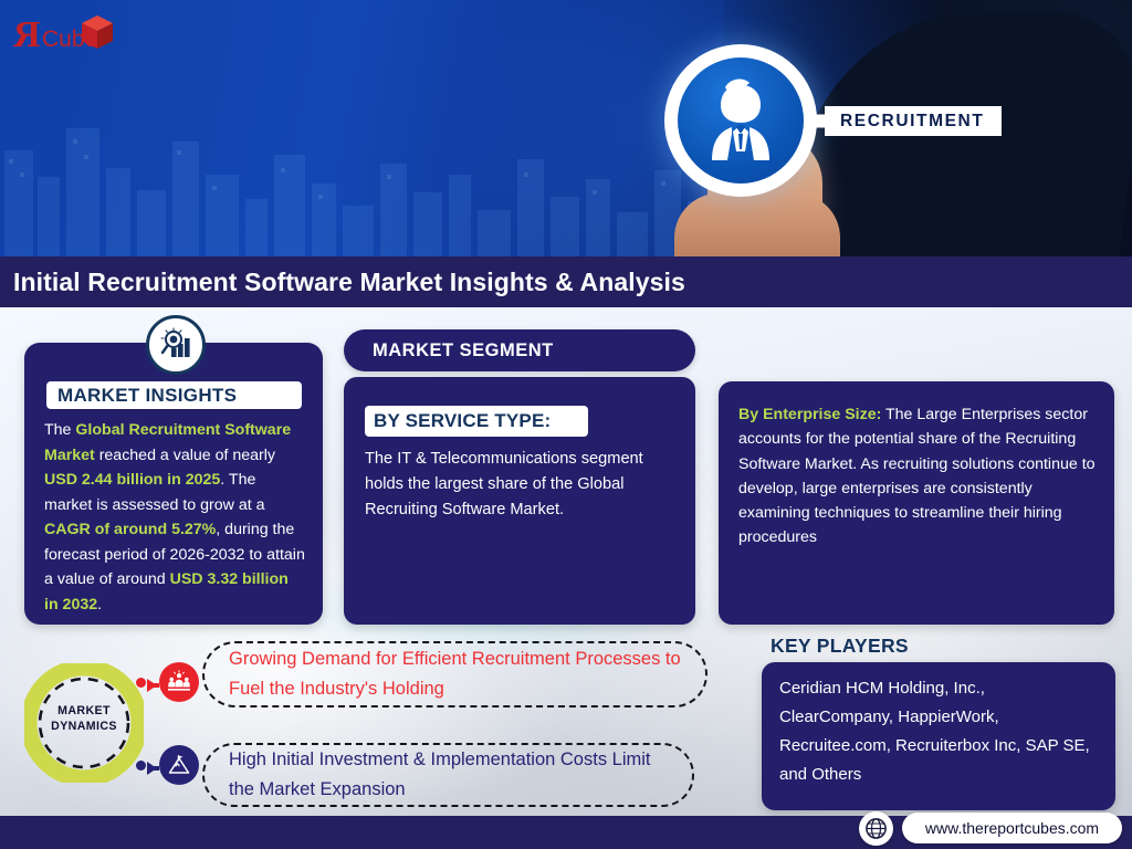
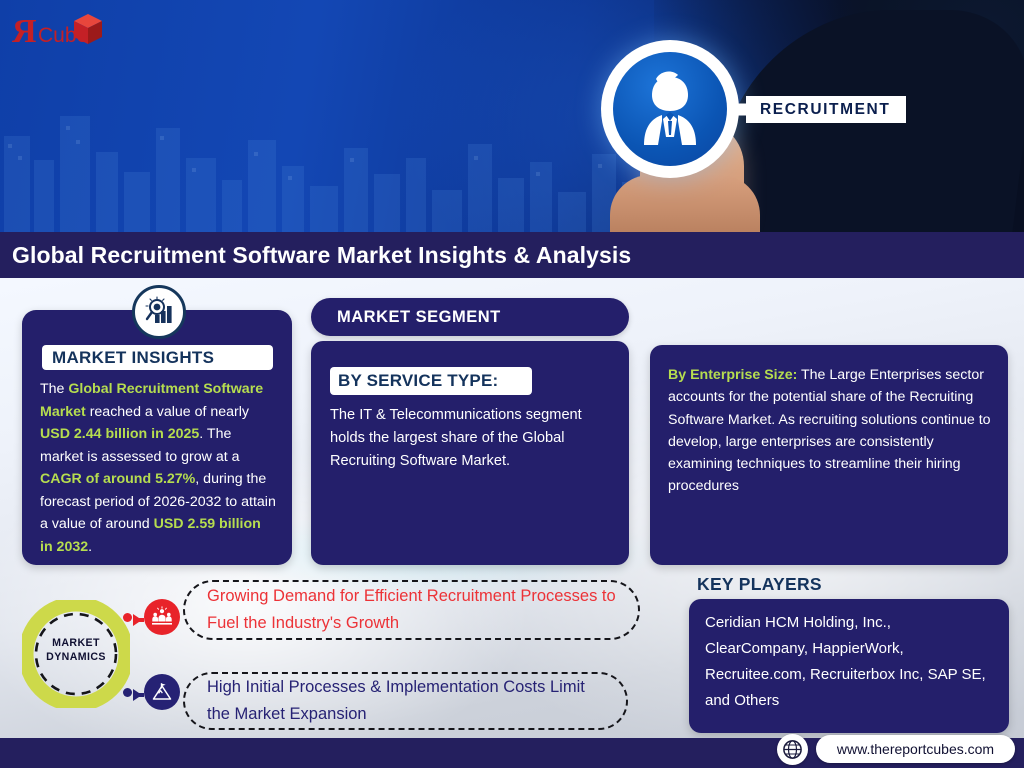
  RECRUITMENT
  Я
  Cub
- Initial Recruitment Software Market Insights & Analysis
+ Global Recruitment Software Market Insights & Analysis
  MARKET INSIGHTS
- The Global Recruitment Software Market reached a value of nearly USD 2.44 billion in 2025. The market is assessed to grow at a CAGR of around 5.27%, during the forecast period of 2026-2032 to attain a value of around USD 3.32 billion in 2032.
+ The Global Recruitment Software Market reached a value of nearly USD 2.44 billion in 2025. The market is assessed to grow at a CAGR of around 5.27%, during the forecast period of 2026-2032 to attain a value of around USD 2.59 billion in 2032.
  MARKET SEGMENT
  BY SERVICE TYPE:
  The IT & Telecommunications segment holds the largest share of the Global Recruiting Software Market.
  By Enterprise Size: The Large Enterprises sector accounts for the potential share of the Recruiting Software Market. As recruiting solutions continue to develop, large enterprises are consistently examining techniques to streamline their hiring procedures
  MARKET
  DYNAMICS
- Growing Demand for Efficient Recruitment Processes to Fuel the Industry's Holding
+ Growing Demand for Efficient Recruitment Processes to Fuel the Industry's Growth
- High Initial Investment & Implementation Costs Limit the Market Expansion
+ High Initial Processes & Implementation Costs Limit the Market Expansion
  KEY PLAYERS
  Ceridian HCM Holding, Inc., ClearCompany, HappierWork, Recruitee.com, Recruiterbox Inc, SAP SE, and Others
  www.thereportcubes.com
